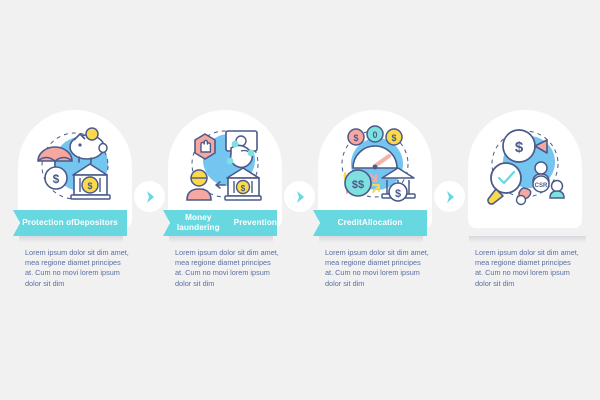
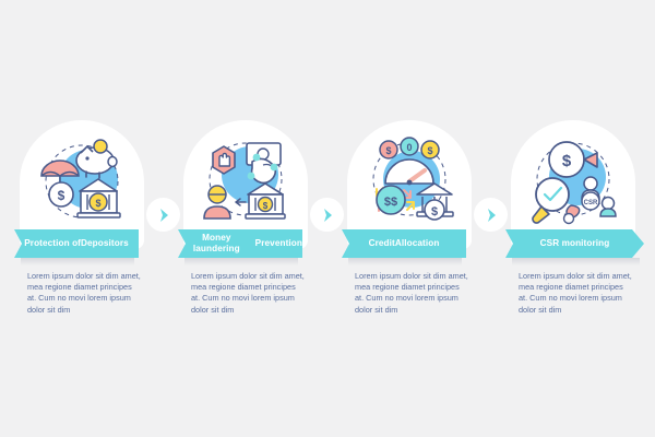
  $
  $
  Protection of
  Depositors
  Lorem ipsum dolor sit dim amet, mea regione diamet principes at. Cum no movi lorem ipsum dolor sit dim
  $
  Money laundering
  Prevention
  Lorem ipsum dolor sit dim amet, mea regione diamet principes at. Cum no movi lorem ipsum dolor sit dim
  $
  0
  $
  $$
  $
  Credit
  Allocation
  Lorem ipsum dolor sit dim amet, mea regione diamet principes at. Cum no movi lorem ipsum dolor sit dim
  $
+ CSR monitoring
  Lorem ipsum dolor sit dim amet, mea regione diamet principes at. Cum no movi lorem ipsum dolor sit dim
